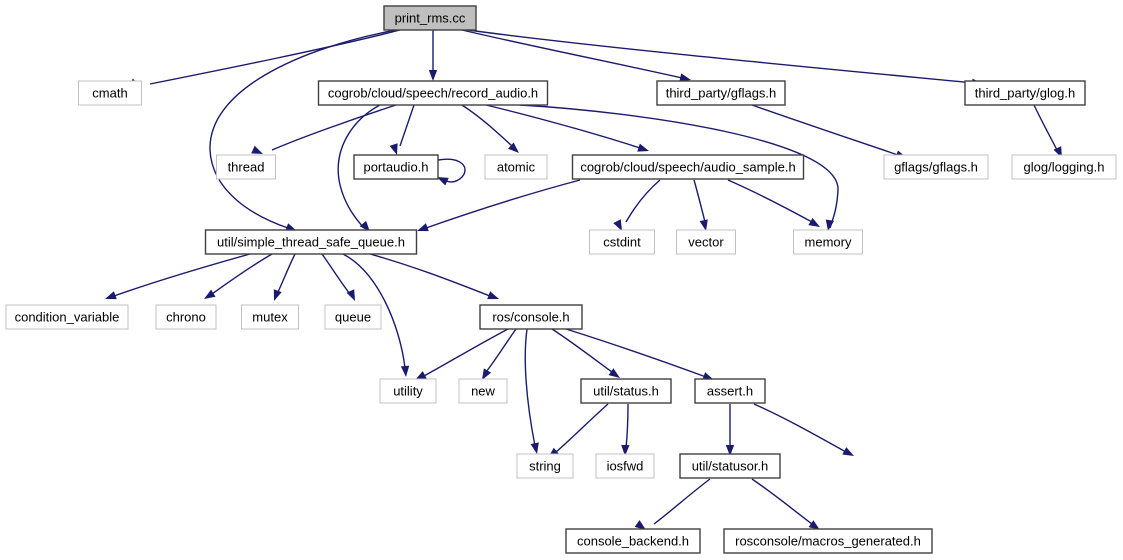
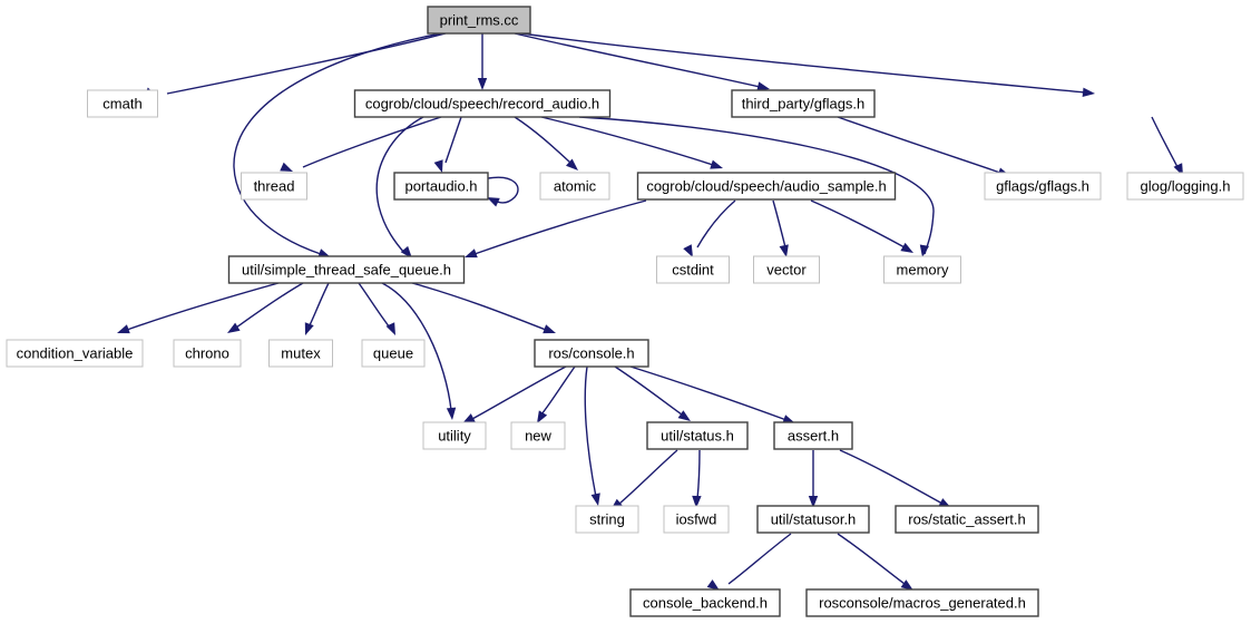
  print_rms.cc
  cmath
  cogrob/cloud/speech/record_audio.h
  third_party/gflags.h
- third_party/glog.h
  thread
  portaudio.h
  atomic
  cogrob/cloud/speech/audio_sample.h
  gflags/gflags.h
  glog/logging.h
  util/simple_thread_safe_queue.h
  cstdint
  vector
  memory
  condition_variable
  chrono
  mutex
  queue
  ros/console.h
  utility
  new
  util/status.h
  assert.h
  string
  iosfwd
  util/statusor.h
+ ros/static_assert.h
  console_backend.h
  rosconsole/macros_generated.h
